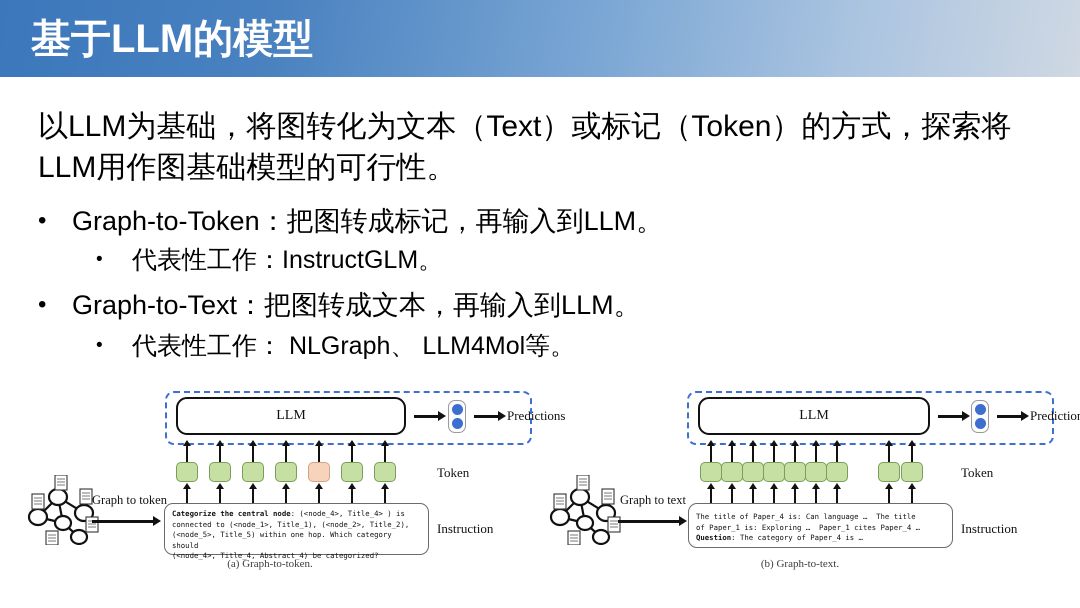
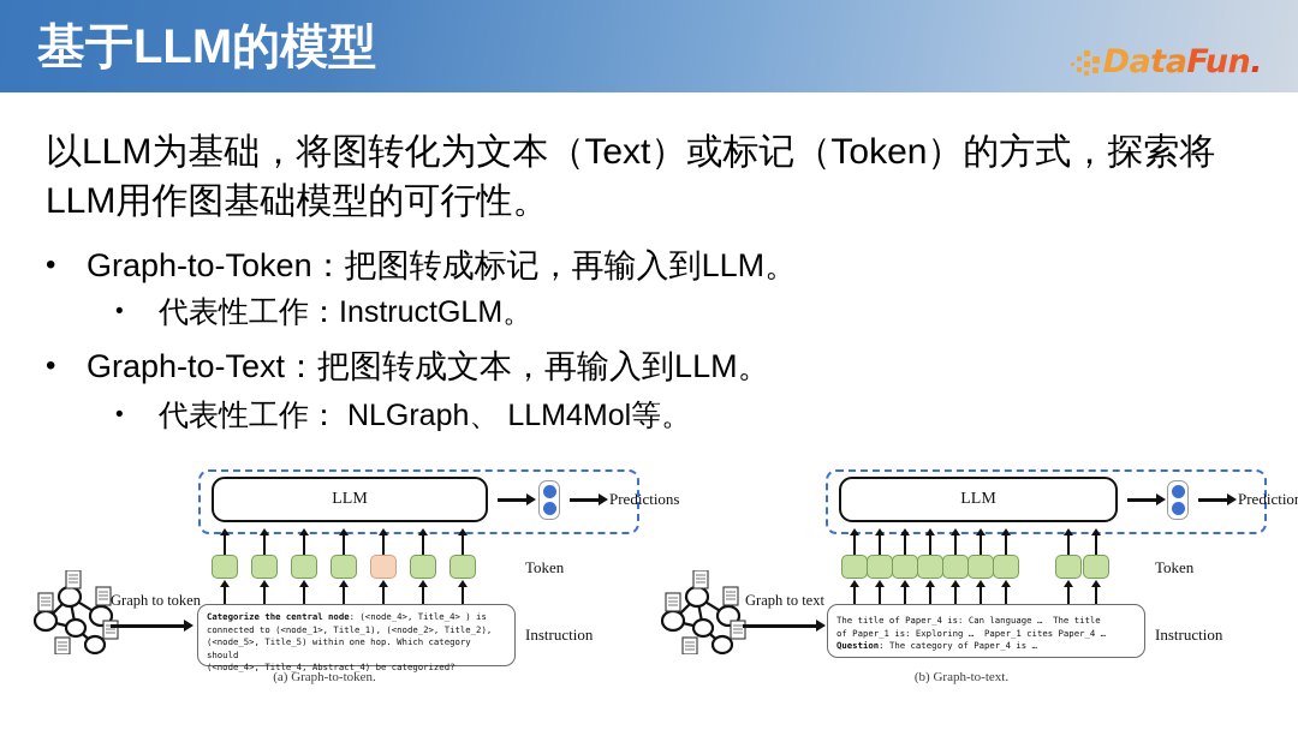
  基于LLM的模型
+ Da
+ ta
+ Fun
+ .
  以LLM为基础，将图转化为文本（Text）或标记（Token）的方式，探索将LLM用作图基础模型的可行性。
  •
  Graph-to-Token：把图转成标记，再输入到LLM。
  •
  代表性工作：InstructGLM。
  •
  Graph-to-Text：把图转成文本，再输入到LLM。
  •
  代表性工作： NLGraph、 LLM4Mol等。
  LLM
  Predictions
  Token
  Categorize the central node: (<node_4>, Title_4> ) is
  connected to (<node_1>, Title_1), (<node_2>, Title_2),
  (<node_5>, Title_5) within one hop. Which category should
  (<node_4>, Title_4, Abstract_4) be categorized?
  Instruction
  Graph to token
  (a) Graph-to-token.
  LLM
  Predictio
  Token
  The title of Paper_4 is: Can language … The title of Paper_1 is: Exploring … Paper_1 cites Paper_4 … Question: The category of Paper_4 is …
  Instruction
  Graph to text
  (b) Graph-to-text.
